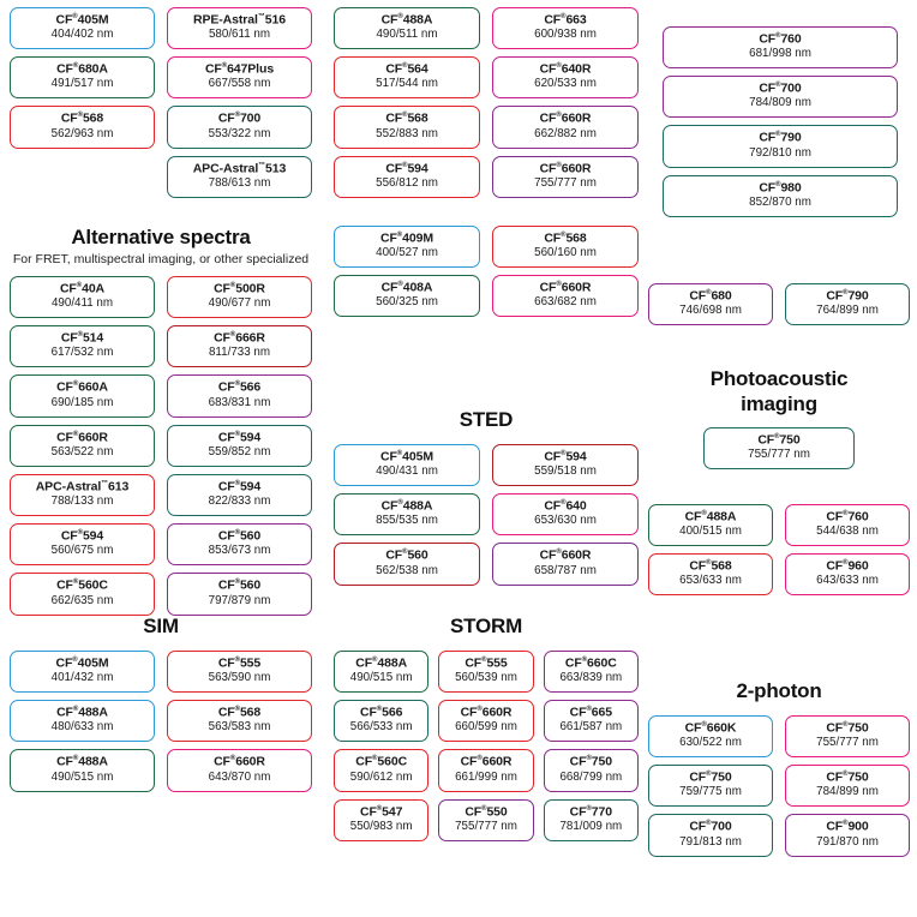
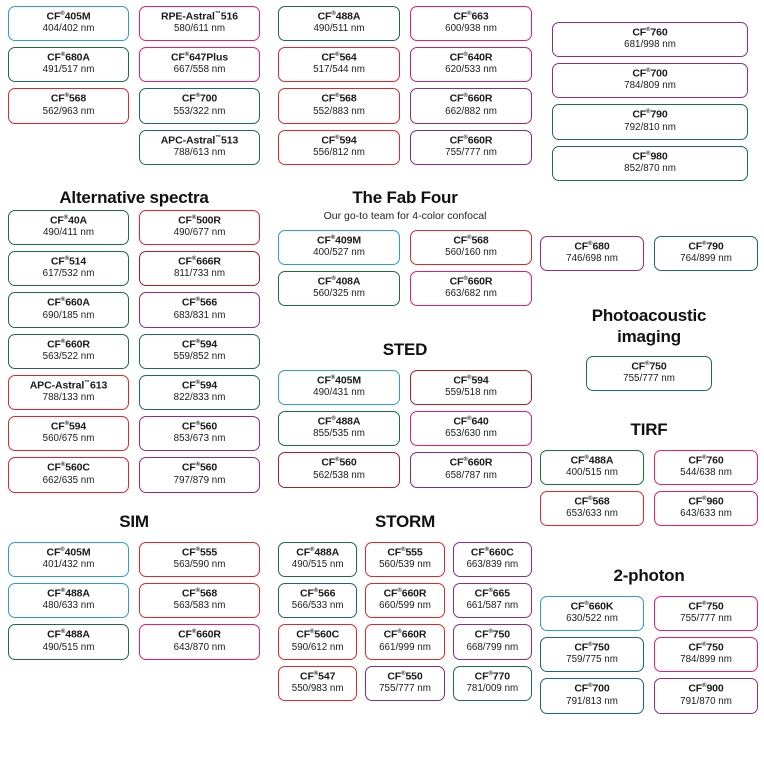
  CF 405M
  404/402 nm
  CF 680A
  491/517 nm
  CF 568
  562/963 nm
  RPE-Astral 516
  580/611 nm
  CF 647Plus
  667/558 nm
  CF 700
  553/322 nm
  APC-Astral 513
  788/613 nm
  CF 488A
  490/511 nm
  CF 564
  517/544 nm
  CF 568
  552/883 nm
  CF 594
  556/812 nm
  CF 663
  600/938 nm
  CF 640R
  620/533 nm
  CF 660R
  662/882 nm
  CF 660R
  755/777 nm
  CF 760
  681/998 nm
  CF 700
  784/809 nm
  CF 790
  792/810 nm
  CF 980
  852/870 nm
  Alternative spectra
- For FRET, multispectral imaging, or other specialized
  CF 40A
  490/411 nm
  CF 514
  617/532 nm
  CF 660A
  690/185 nm
  CF 660R
  563/522 nm
  APC-Astral 613
  788/133 nm
  CF 594
  560/675 nm
  CF 560C
  662/635 nm
  CF 500R
  490/677 nm
  CF 666R
  811/733 nm
  CF 566
  683/831 nm
  CF 594
  559/852 nm
  CF 594
  822/833 nm
  CF 560
  853/673 nm
  CF 560
  797/879 nm
+ The Fab Four
+ Our go-to team for 4-color confocal
  CF 409M
  400/527 nm
  CF 408A
  560/325 nm
  CF 568
  560/160 nm
  CF 660R
  663/682 nm
  STED
  CF 405M
  490/431 nm
  CF 488A
  855/535 nm
  CF 560
  562/538 nm
  CF 594
  559/518 nm
  CF 640
  653/630 nm
  CF 660R
  658/787 nm
  CF 680
  746/698 nm
  CF 790
  764/899 nm
  Photoacoustic
  imaging
  CF 750
  755/777 nm
+ TIRF
  CF 488A
  400/515 nm
  CF 568
  653/633 nm
  CF 760
  544/638 nm
  CF 960
  643/633 nm
  SIM
  CF 405M
  401/432 nm
  CF 488A
  480/633 nm
  CF 488A
  490/515 nm
  CF 555
  563/590 nm
  CF 568
  563/583 nm
  CF 660R
  643/870 nm
  STORM
  CF 488A
  490/515 nm
  CF 566
  566/533 nm
  CF 560C
  590/612 nm
  CF 547
  550/983 nm
  CF 555
  560/539 nm
  CF 660R
  660/599 nm
  CF 660R
  661/999 nm
  CF 550
  755/777 nm
  CF 660C
  663/839 nm
  CF 665
  661/587 nm
  CF 750
  668/799 nm
  CF 770
  781/009 nm
  2-photon
  CF 660K
  630/522 nm
  CF 750
  759/775 nm
  CF 700
  791/813 nm
  CF 750
  755/777 nm
  CF 750
  784/899 nm
  CF 900
  791/870 nm
